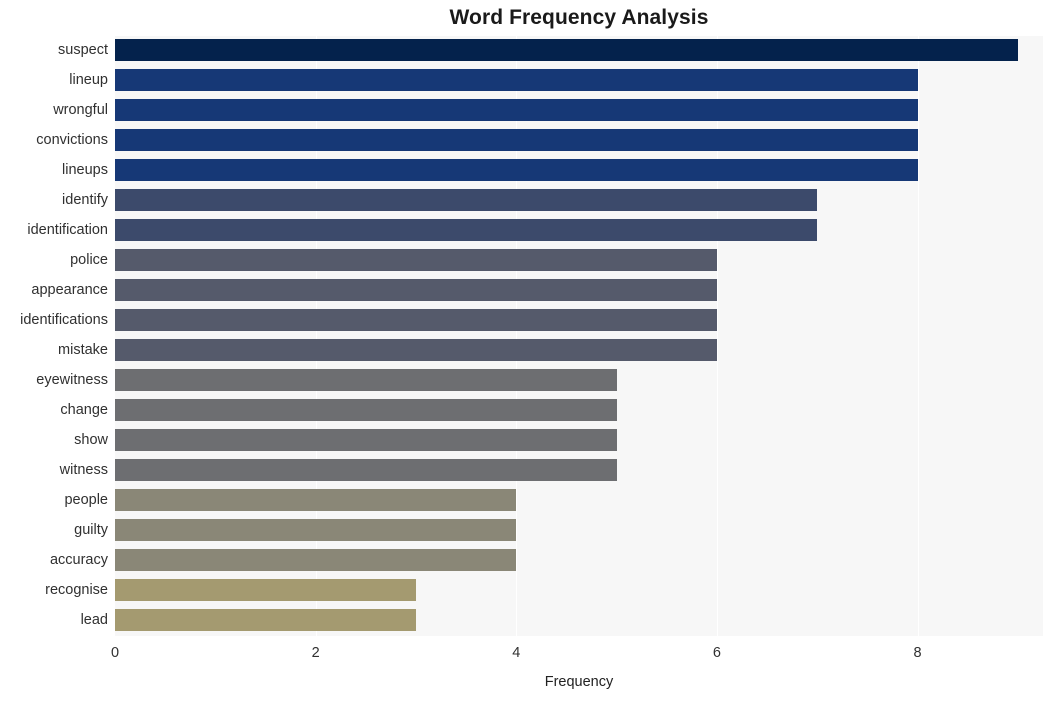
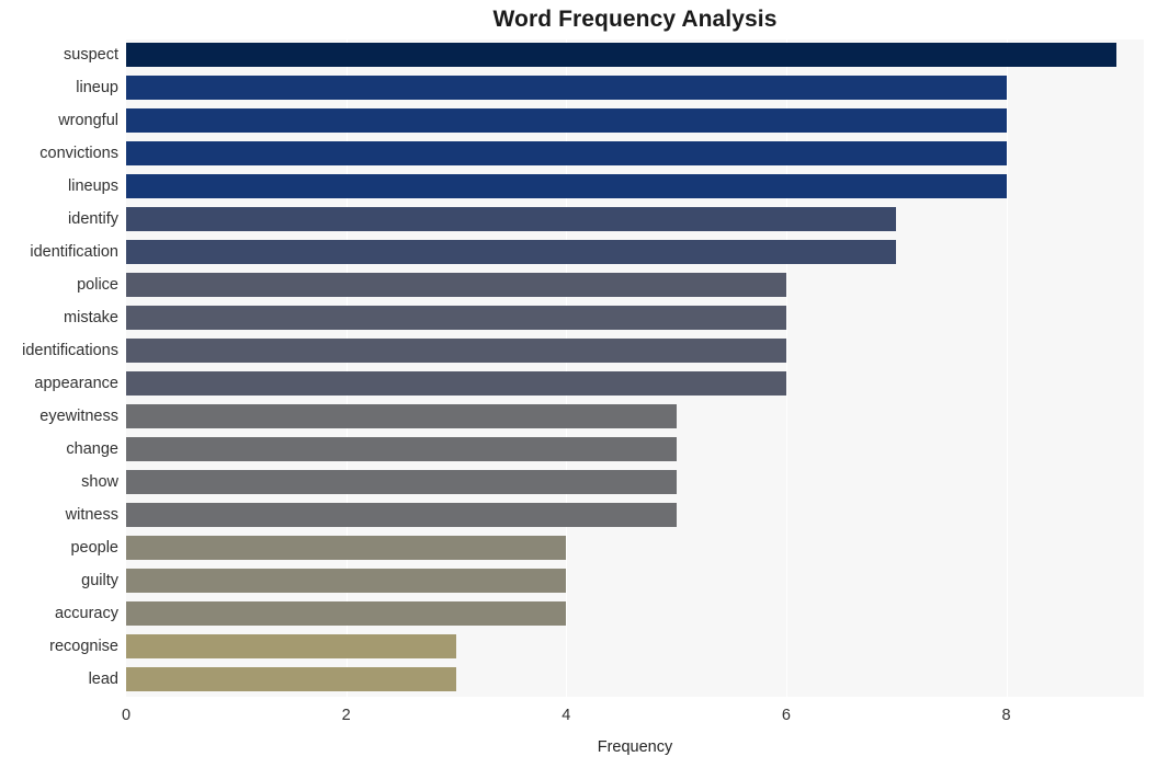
  Word Frequency Analysis
  suspect
  lineup
  wrongful
  convictions
  lineups
  identify
  identification
  police
- appearance
+ mistake
  identifications
- mistake
+ appearance
  eyewitness
  change
  show
  witness
  people
  guilty
  accuracy
  recognise
  lead
  0
  2
  4
  6
  8
  Frequency
